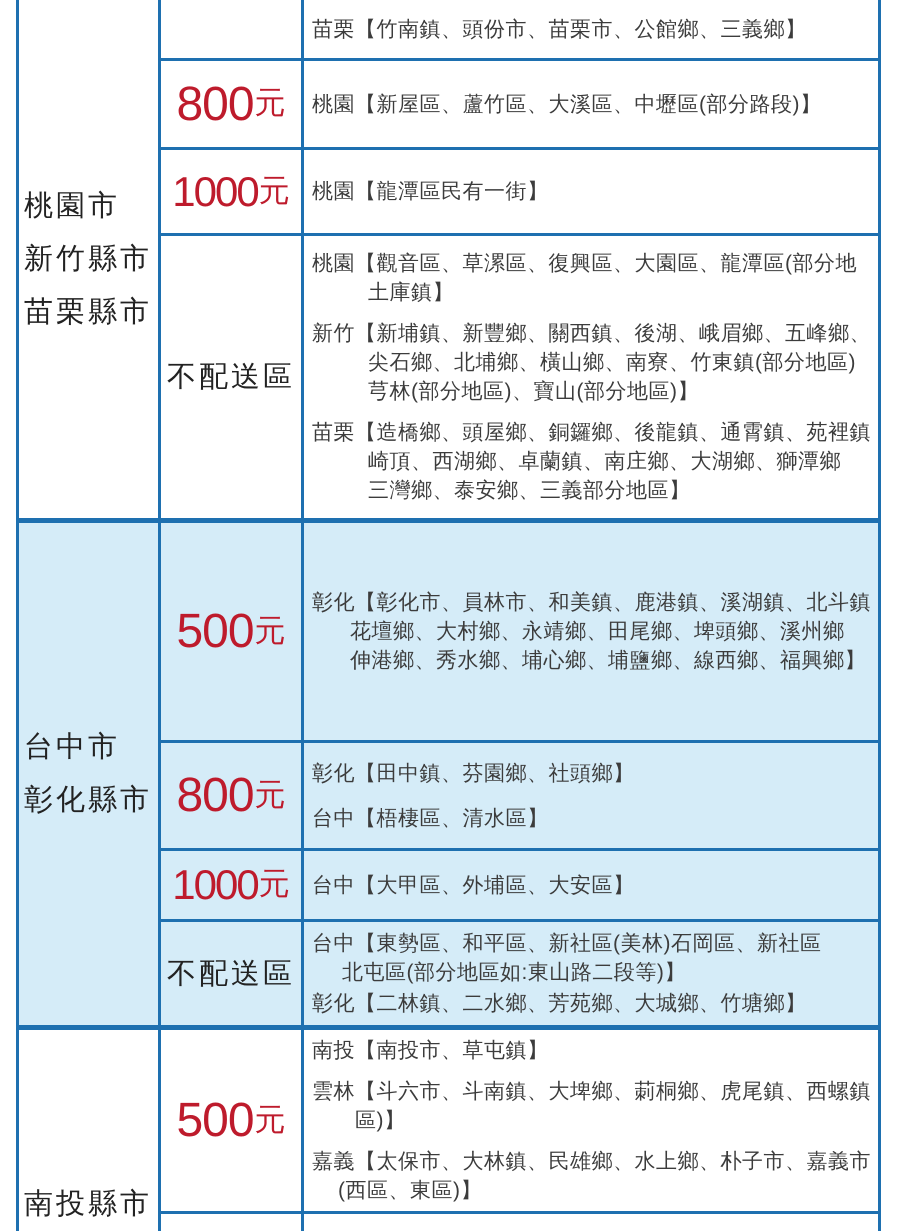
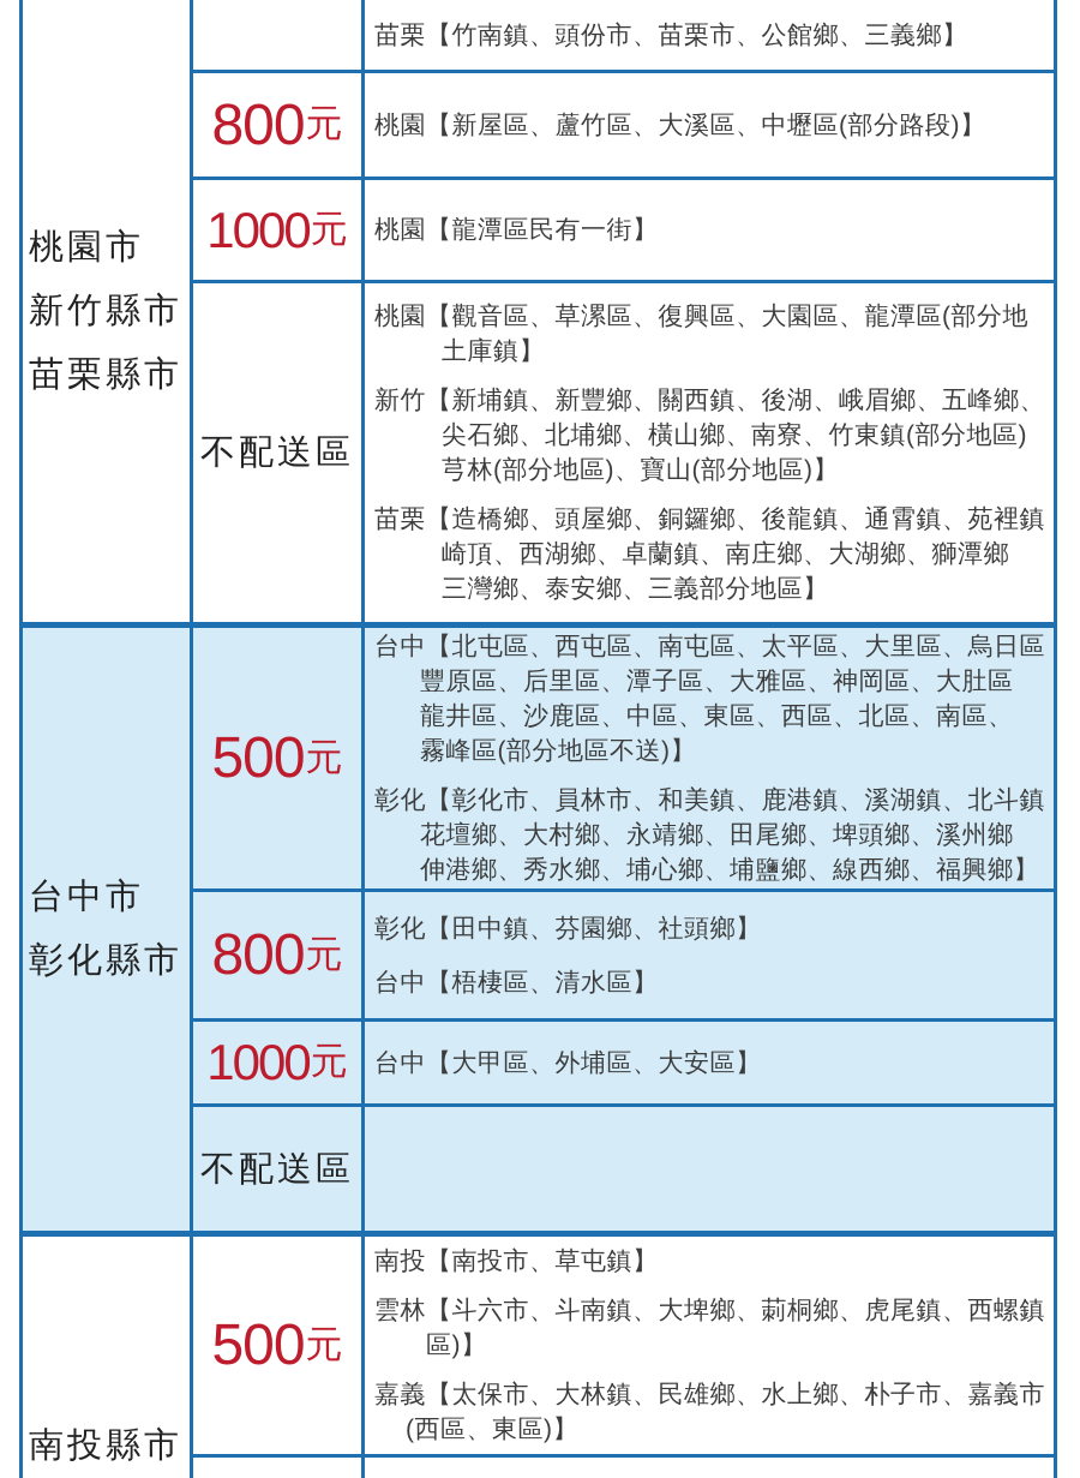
  桃園市
  新竹縣市
  苗栗縣市
  苗栗【竹南鎮、頭份市、苗栗市、公館鄉、三義鄉】
  800
  元
  桃園【新屋區、蘆竹區、大溪區、中壢區(部分路段)】
  1000
  元
  桃園【龍潭區民有一街】
  不配送區
  桃園【觀音區、草漯區、復興區、大園區、龍潭區(部分地
  土庫鎮】
  新竹【新埔鎮、新豐鄉、關西鎮、後湖、峨眉鄉、五峰鄉、
  尖石鄉、北埔鄉、橫山鄉、南寮、竹東鎮(部分地區)
  芎林(部分地區)、寶山(部分地區)】
  苗栗【造橋鄉、頭屋鄉、銅鑼鄉、後龍鎮、通霄鎮、苑裡鎮
  崎頂、西湖鄉、卓蘭鎮、南庄鄉、大湖鄉、獅潭鄉
  三灣鄉、泰安鄉、三義部分地區】
  台中市
  彰化縣市
  500
  元
+ 台中【北屯區、西屯區、南屯區、太平區、大里區、烏日區
+ 豐原區、后里區、潭子區、大雅區、神岡區、大肚區
+ 龍井區、沙鹿區、中區、東區、西區、北區、南區、
+ 霧峰區(部分地區不送)】
  彰化【彰化市、員林市、和美鎮、鹿港鎮、溪湖鎮、北斗鎮
  花壇鄉、大村鄉、永靖鄉、田尾鄉、埤頭鄉、溪州鄉
  伸港鄉、秀水鄉、埔心鄉、埔鹽鄉、線西鄉、福興鄉】
  800
  元
  彰化【田中鎮、芬園鄉、社頭鄉】
  台中【梧棲區、清水區】
  1000
  元
  台中【大甲區、外埔區、大安區】
  不配送區
- 台中【東勢區、和平區、新社區(美林)石岡區、新社區
- 北屯區(部分地區如:東山路二段等)】
- 彰化【二林鎮、二水鄉、芳苑鄉、大城鄉、竹塘鄉】
  南投縣市
  500
  元
  南投【南投市、草屯鎮】
  雲林【斗六市、斗南鎮、大埤鄉、莿桐鄉、虎尾鎮、西螺鎮
  區)】
  嘉義【太保市、大林鎮、民雄鄉、水上鄉、朴子市、嘉義市
  (西區、東區)】
